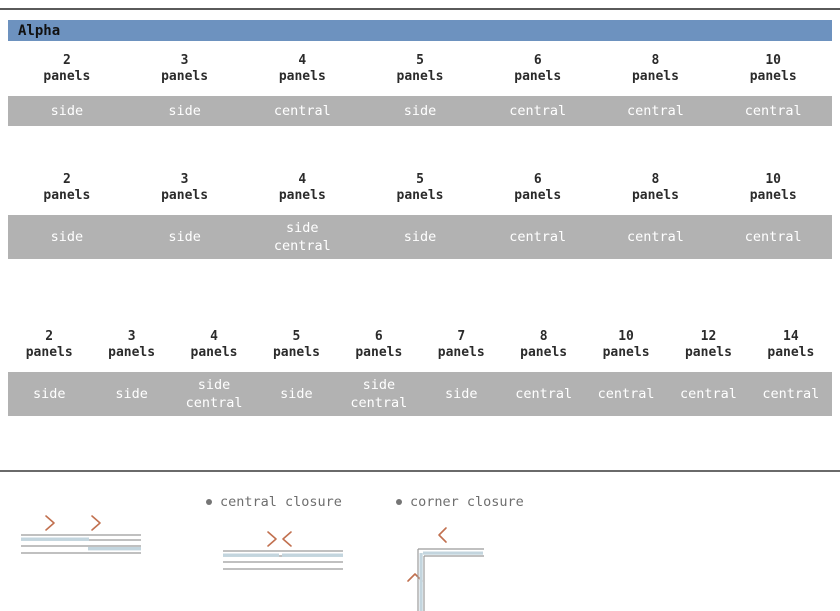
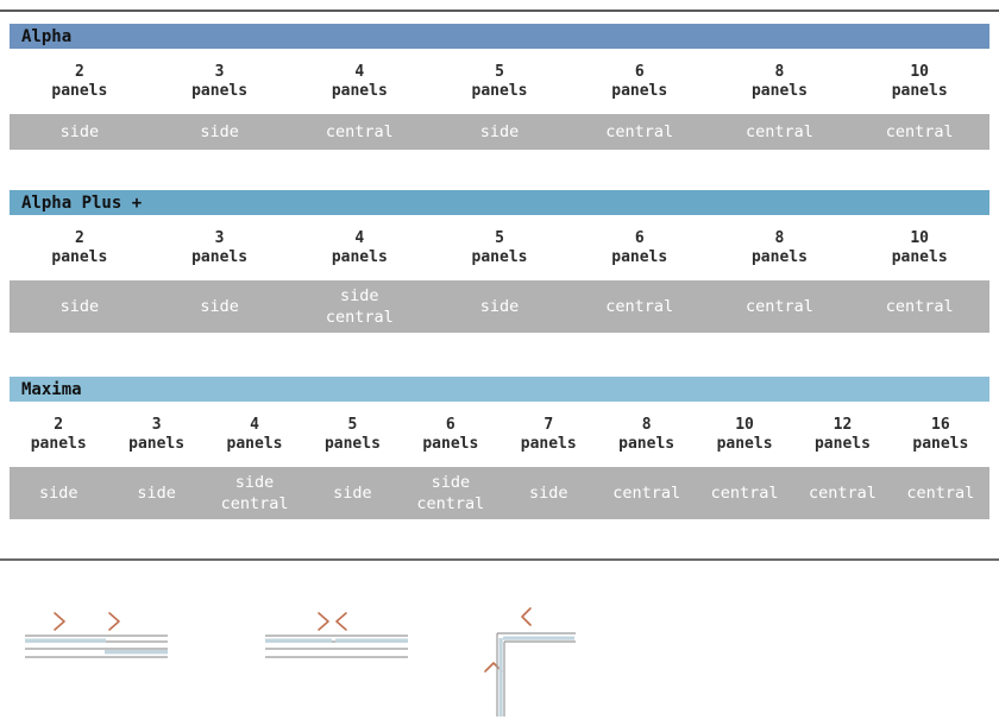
  Alpha
  2
  panels
  3
  panels
  4
  panels
  5
  panels
  6
  panels
  8
  panels
  10
  panels
  side
  side
  central
  side
  central
  central
  central
+ Alpha Plus +
  2
  panels
  3
  panels
  4
  panels
  5
  panels
  6
  panels
  8
  panels
  10
  panels
  side
  side
  side
  central
  side
  central
  central
  central
+ Maxima
  2
  panels
  3
  panels
  4
  panels
  5
  panels
  6
  panels
  7
  panels
  8
  panels
  10
  panels
  12
  panels
- 14
+ 16
  panels
  side
  side
  side
  central
  side
  side
  central
  side
  central
  central
  central
  central
- central closure
- corner closure
